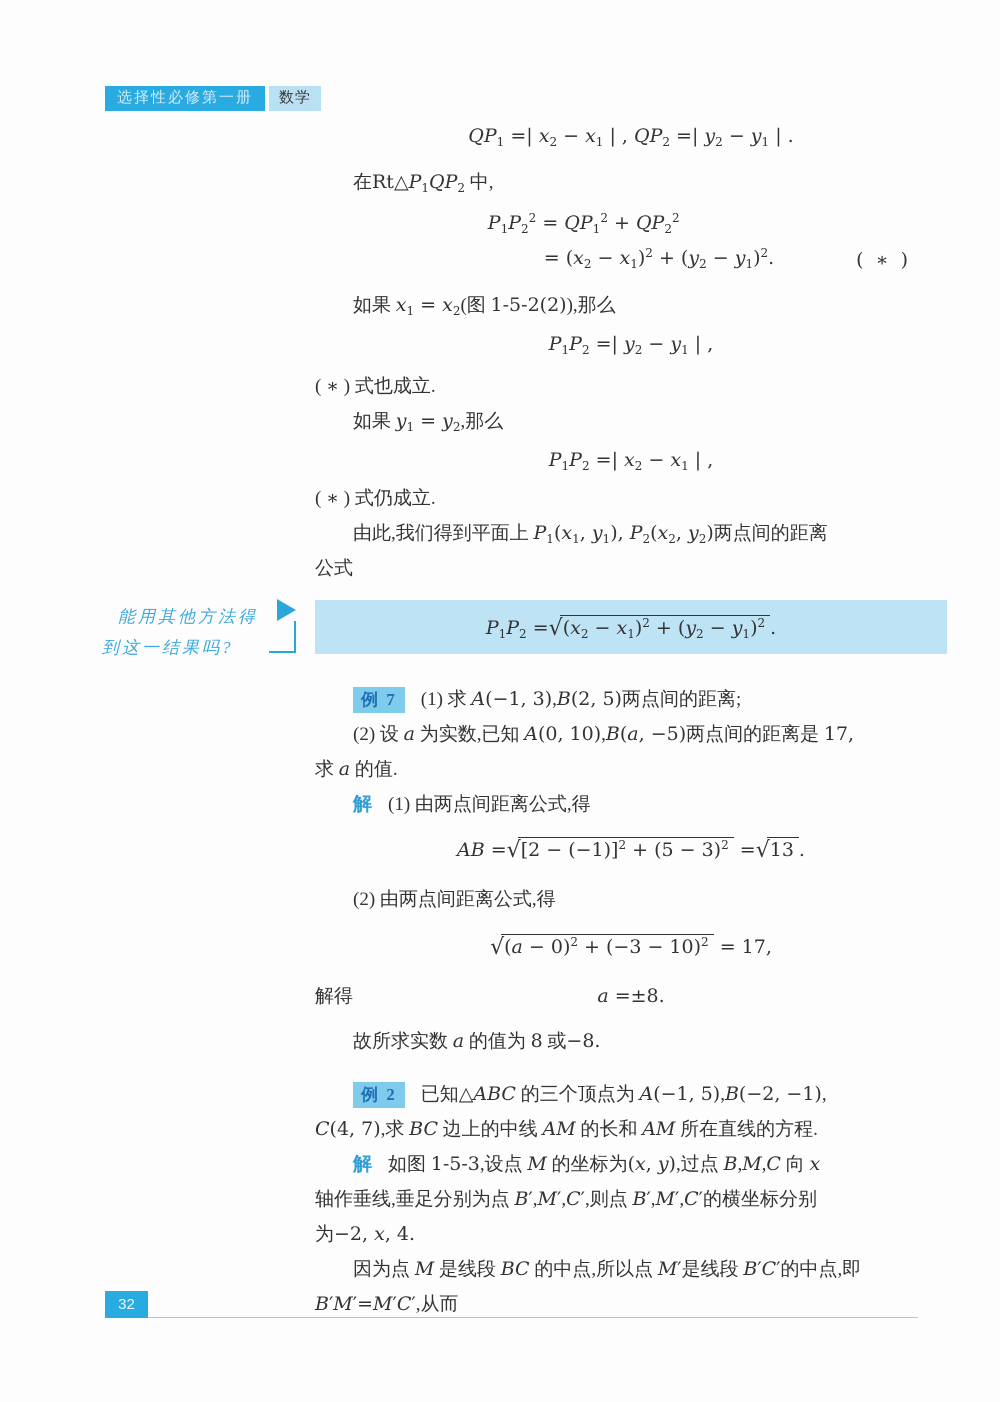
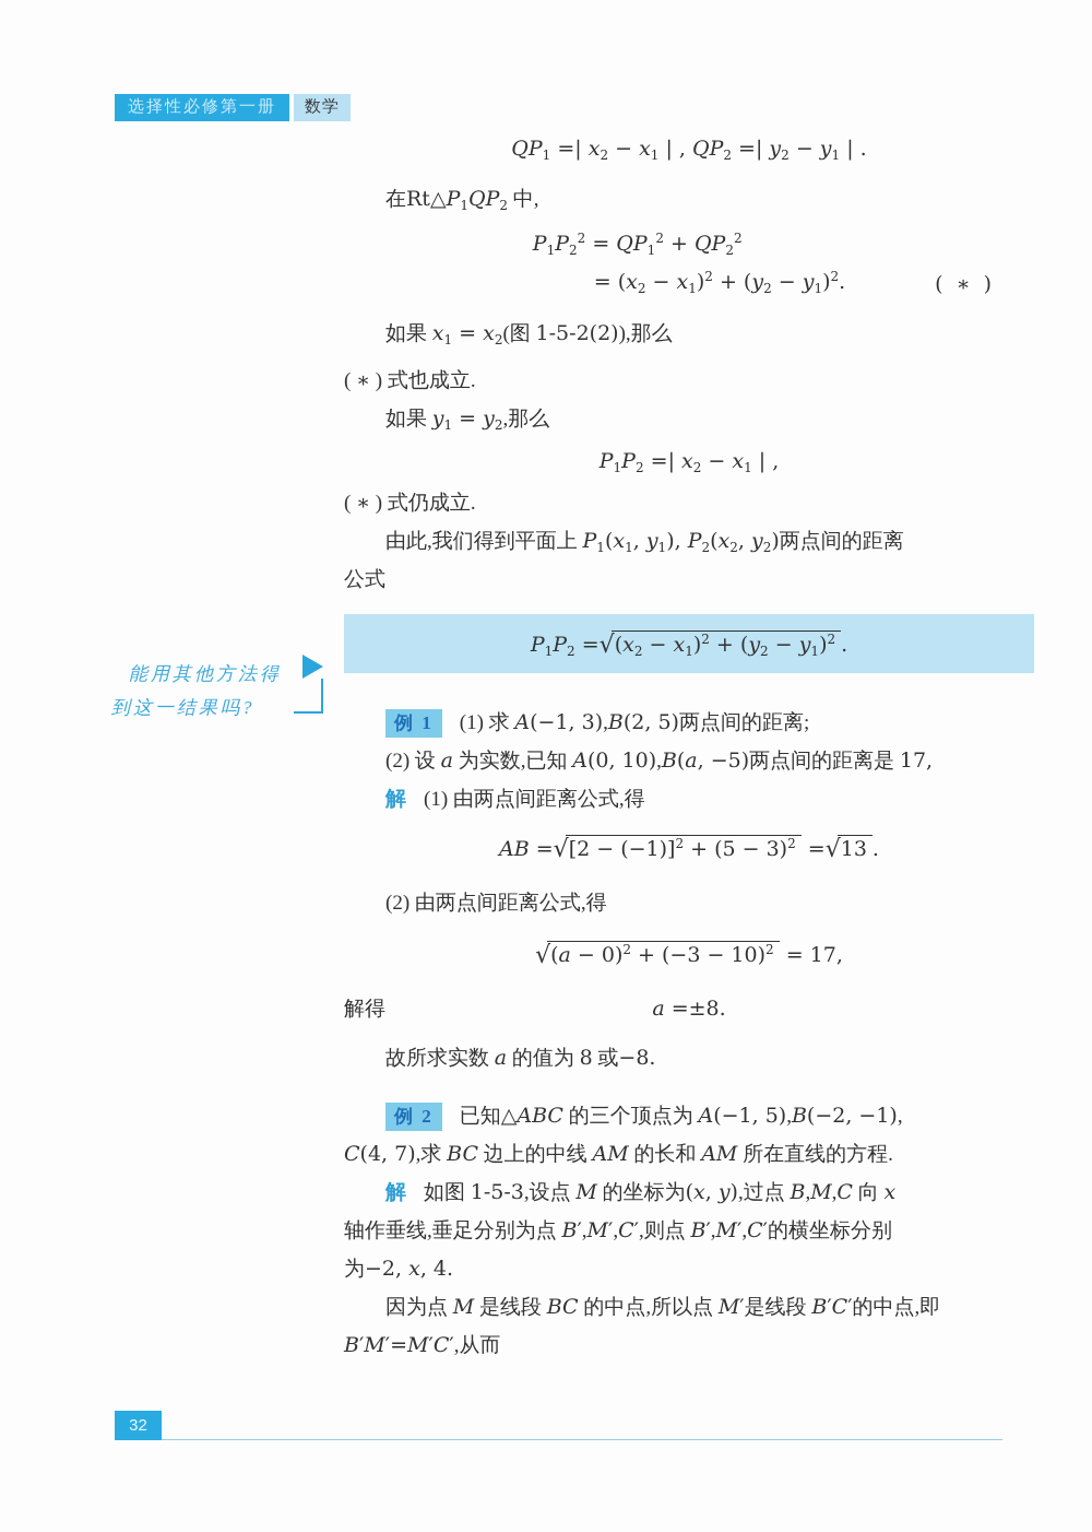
  选择性必修第一册
  数学
  能用其他方法得
  到这一结果吗?
  QP1 =| x2 − x1 | , QP2 =| y2 − y1 | .
  在Rt△P1QP2 中,
  P1P22 = QP12 + QP22
  = (x2 − x1)2 + (y2 − y1)2.
  ( ∗ )
  如果 x1 = x2(图 1-5-2(2)),那么
- P1P2 =| y2 − y1 | ,
  ( ∗ ) 式也成立.
  如果 y1 = y2,那么
  P1P2 =| x2 − x1 | ,
  ( ∗ ) 式仍成立.
  由此,我们得到平面上 P1(x1, y1), P2(x2, y2)两点间的距离
  公式
  P1P2 =√(x2 − x1)2 + (y2 − y1)2 .
- 例 7 (1) 求 A(−1, 3),B(2, 5)两点间的距离;
+ 例 1 (1) 求 A(−1, 3),B(2, 5)两点间的距离;
  (2) 设 a 为实数,已知 A(0, 10),B(a, −5)两点间的距离是 17,
- 求 a 的值.
  解 (1) 由两点间距离公式,得
  AB =√[2 − (−1)]2 + (5 − 3)2 =√13 .
  (2) 由两点间距离公式,得
  √(a − 0)2 + (−3 − 10)2 = 17,
  解得
  a =±8.
  故所求实数 a 的值为 8 或−8.
  例 2 已知△ABC 的三个顶点为 A(−1, 5),B(−2, −1),
  C(4, 7),求 BC 边上的中线 AM 的长和 AM 所在直线的方程.
  解 如图 1-5-3,设点 M 的坐标为(x, y),过点 B,M,C 向 x
  轴作垂线,垂足分别为点 B′,M′,C′,则点 B′,M′,C′的横坐标分别
  为−2, x, 4.
  因为点 M 是线段 BC 的中点,所以点 M′是线段 B′C′的中点,即
  B′M′=M′C′,从而
  32
